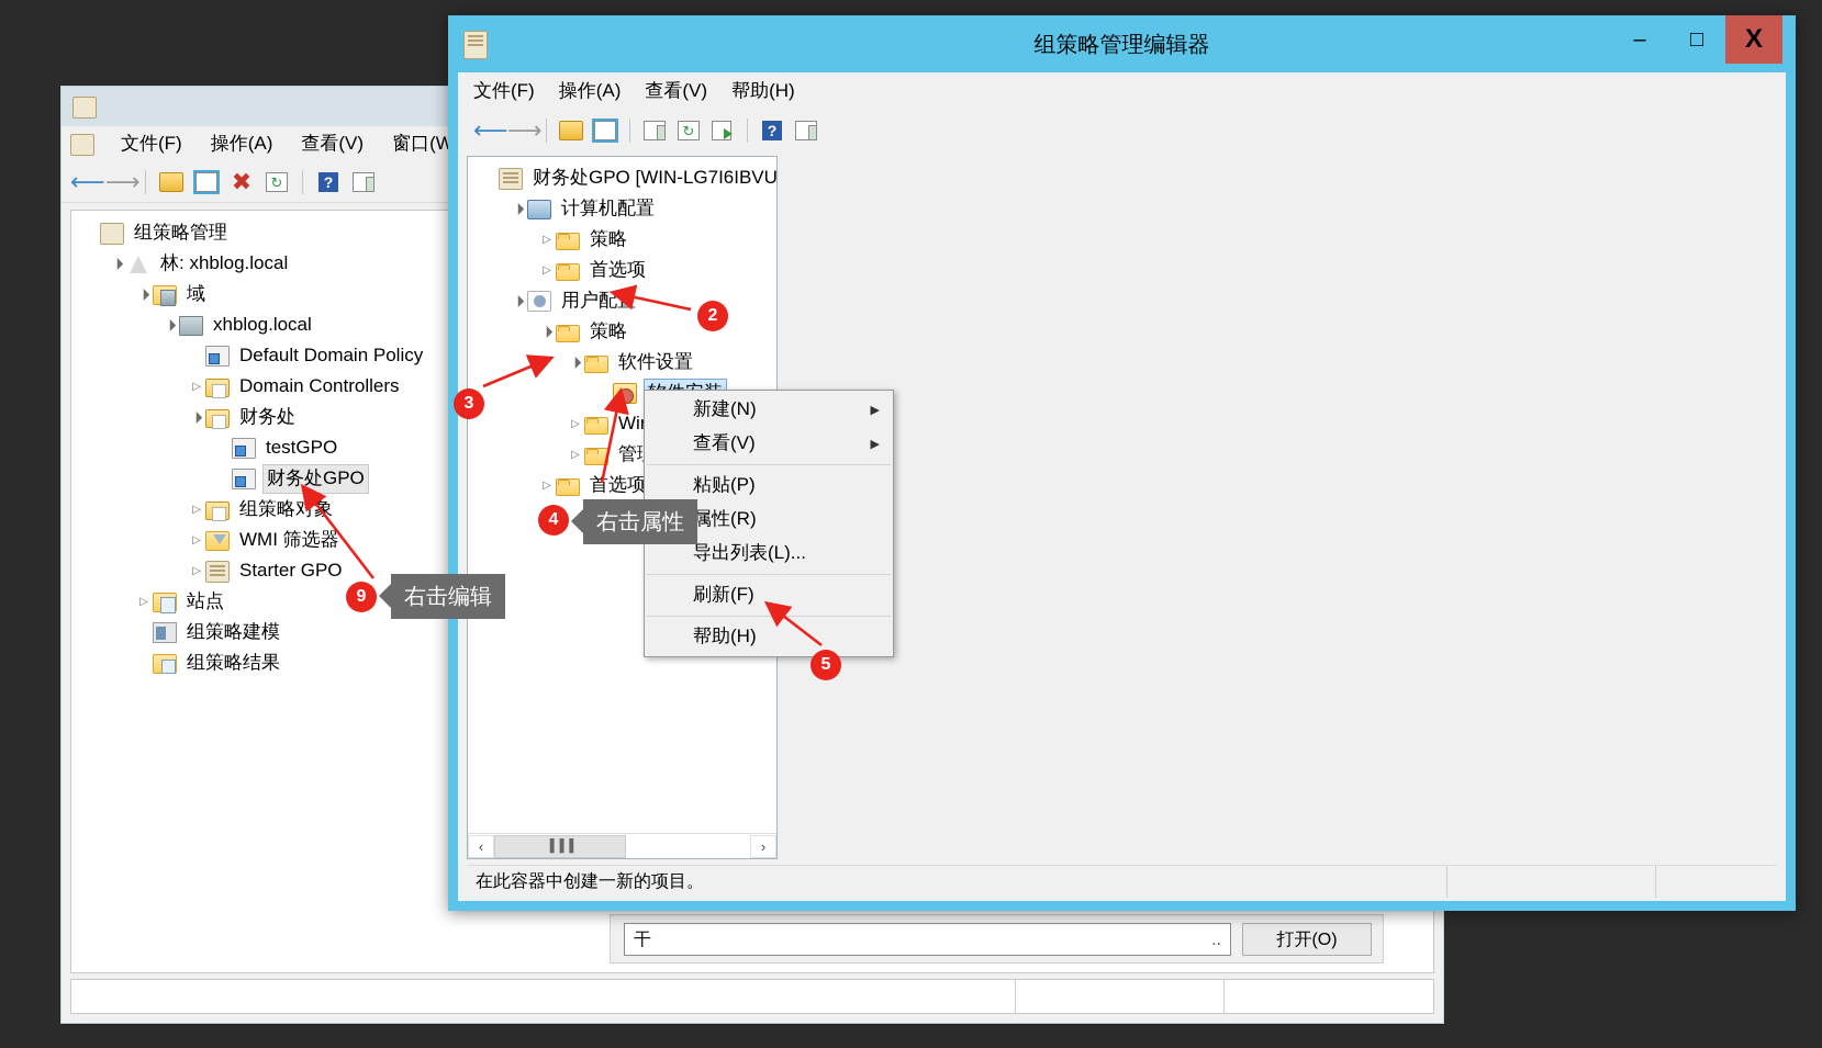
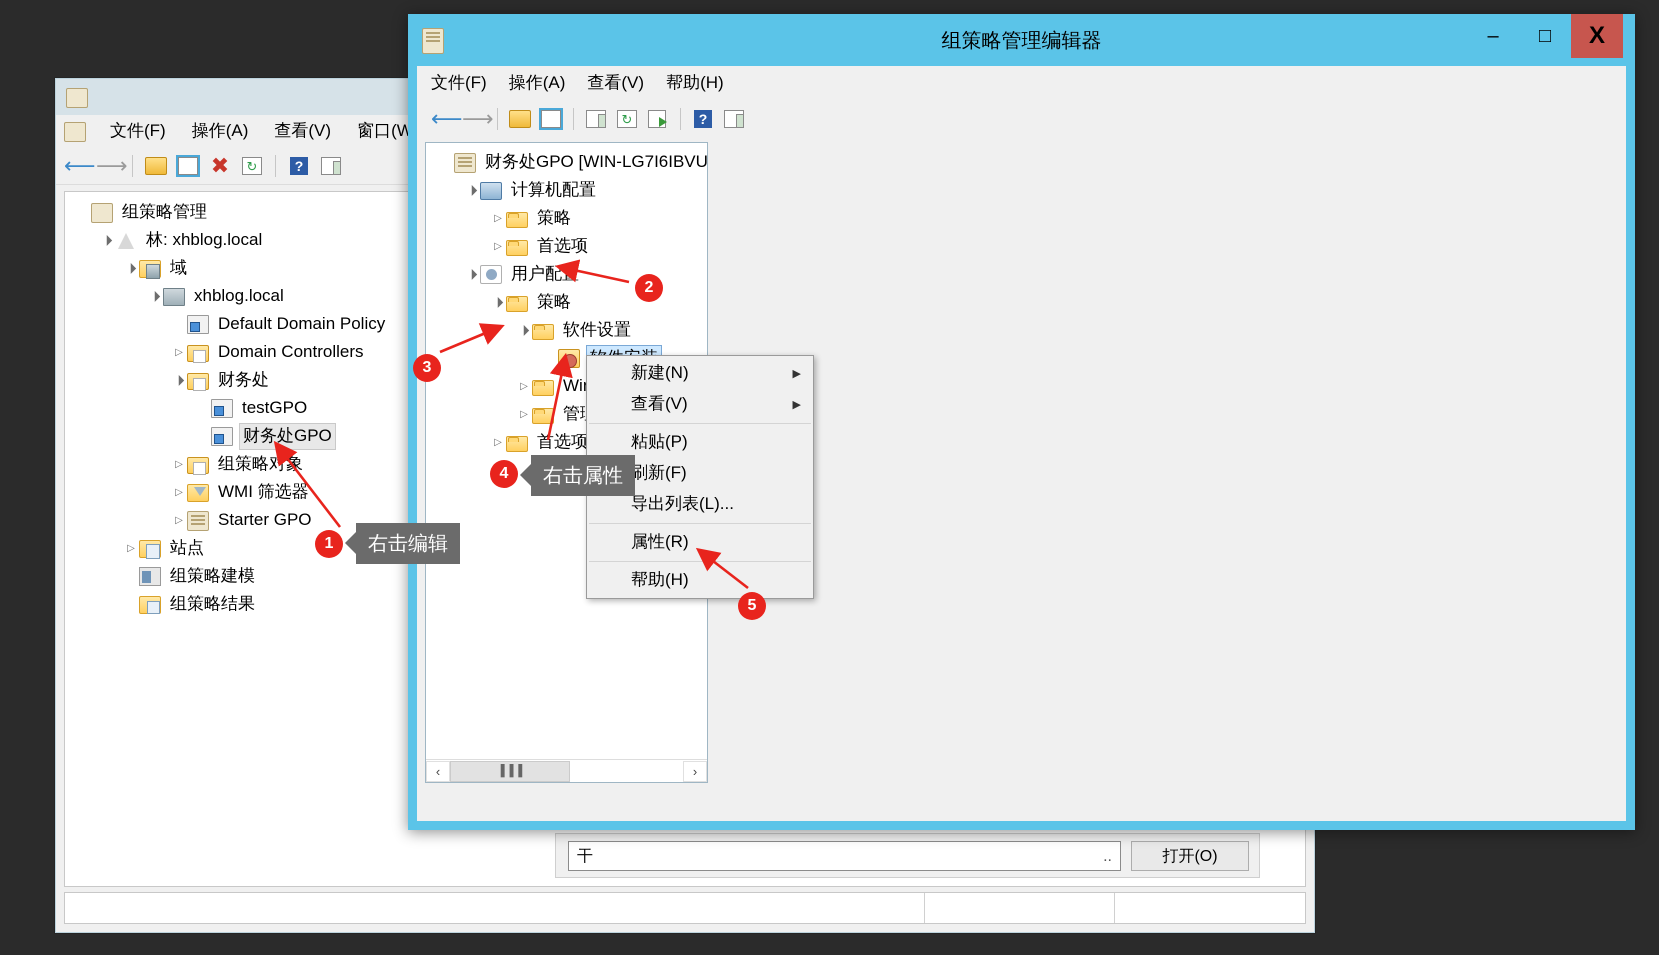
  文件(F)
  操作(A)
  查看(V)
  窗口(W
  ⟵
  ⟶
  ✖
  ↻
  ?
  组策略管理
  林: xhblog.local
  域
  xhblog.local
  Default Domain Policy
  Domain Controllers
  财务处
  testGPO
  财务处GPO
  组策略对象
  WMI 筛选器
  Starter GPO
  站点
  组策略建模
  组策略结果
  干
  ..
  打开(O)
  组策略管理编辑器
  –
  □
  X
  文件(F)
  操作(A)
  查看(V)
  帮助(H)
  ⟵
  ⟶
  ↻
  ?
  财务处GPO [WIN-LG7I6IBVU
  计算机配置
  策略
  首选项
  用户配置
  策略
  软件设置
  首选项
  ‹
  ▐▐▐
  ›
- 在此容器中创建一新的项目。
  新建(N)
  ▶
  查看(V)
  ▶
  粘贴(P)
- 属性(R)
+ 刷新(F)
  导出列表(L)...
- 刷新(F)
+ 属性(R)
  帮助(H)
- 9
+ 1
  2
  3
  4
  5
  右击编辑
  右击属性
